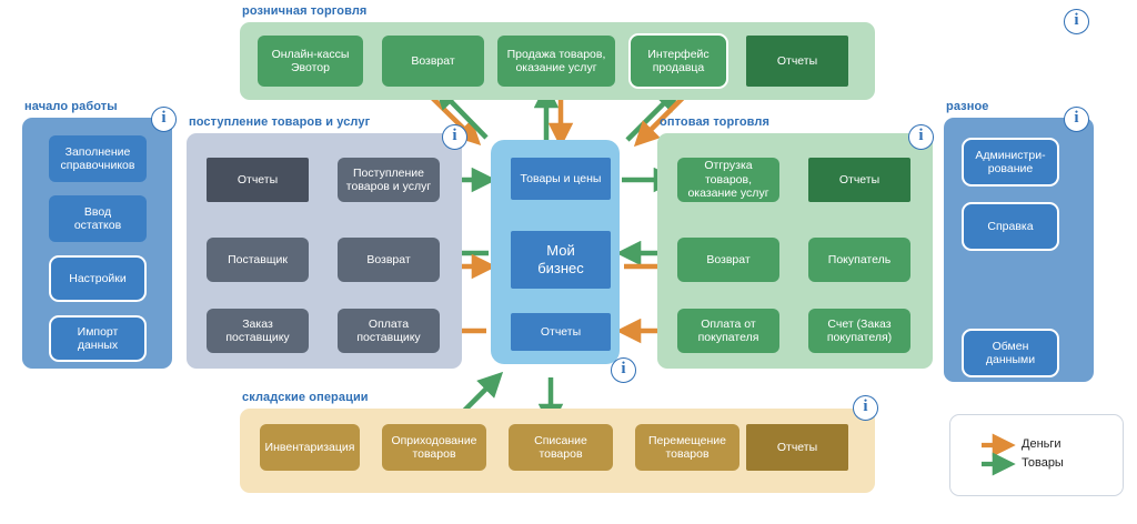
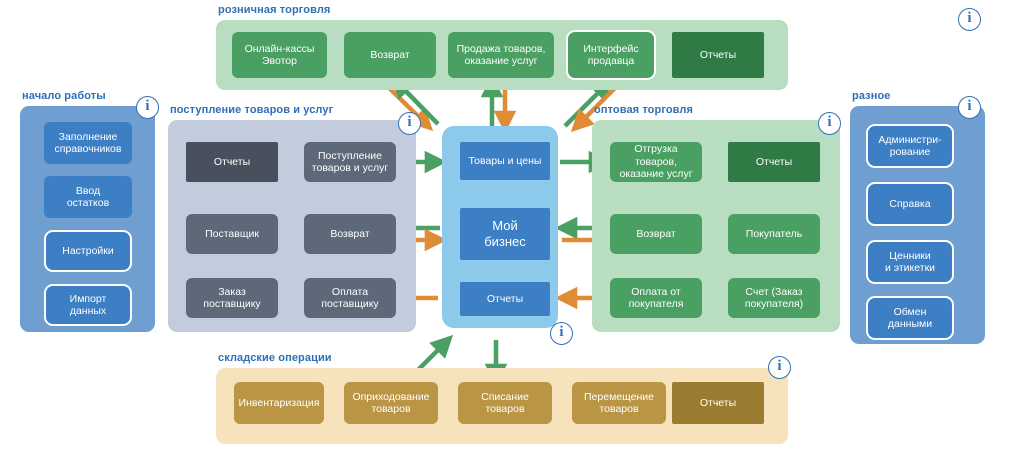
  розничная торговля
  i
  Онлайн-кассы
  Эвотор
  Возврат
  Продажа товаров,
  оказание услуг
  Интерфейс
  продавца
  Отчеты
  начало работы
  i
  Заполнение
  справочников
  Ввод
  остатков
  Настройки
  Импорт
  данных
  поступление товаров и услуг
  i
  Отчеты
  Поступление
  товаров и услуг
  Поставщик
  Возврат
  Заказ
  поставщику
  Оплата
  поставщику
  i
  Товары и цены
  Мой
  бизнес
  Отчеты
  оптовая торговля
  i
  Отгрузка товаров,
  оказание услуг
  Отчеты
  Возврат
  Покупатель
  Оплата от
  покупателя
  Счет (Заказ
  покупателя)
  разное
  i
  Администри-
  рование
  Справка
+ Ценники
+ и этикетки
  Обмен
  данными
  складские операции
  i
  Инвентаризация
  Оприходование
  товаров
  Списание
  товаров
  Перемещение
  товаров
  Отчеты
- Деньги
- Товары
